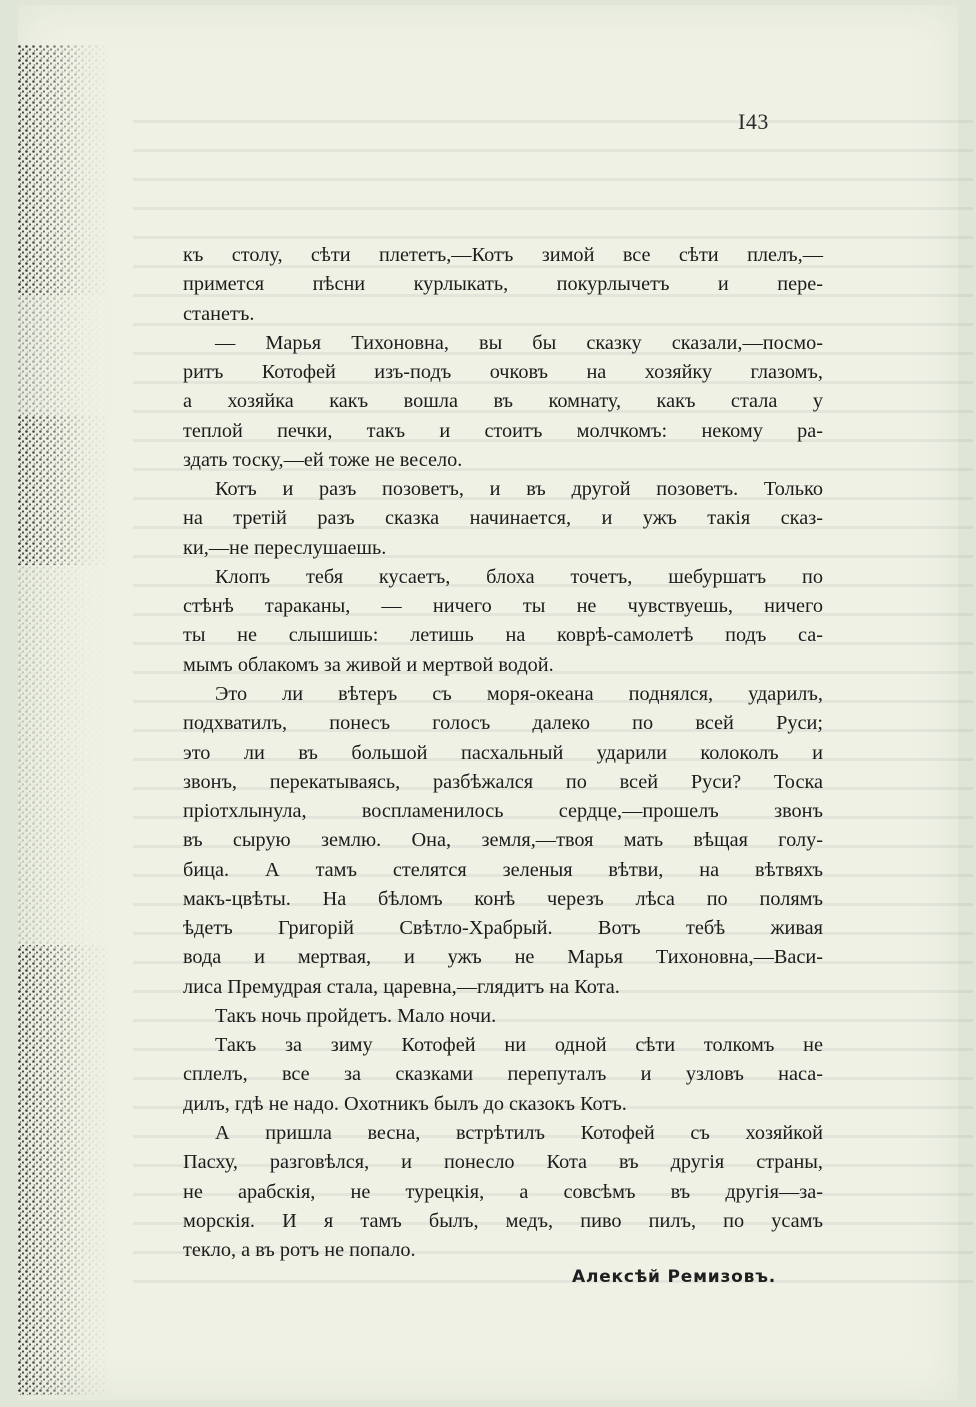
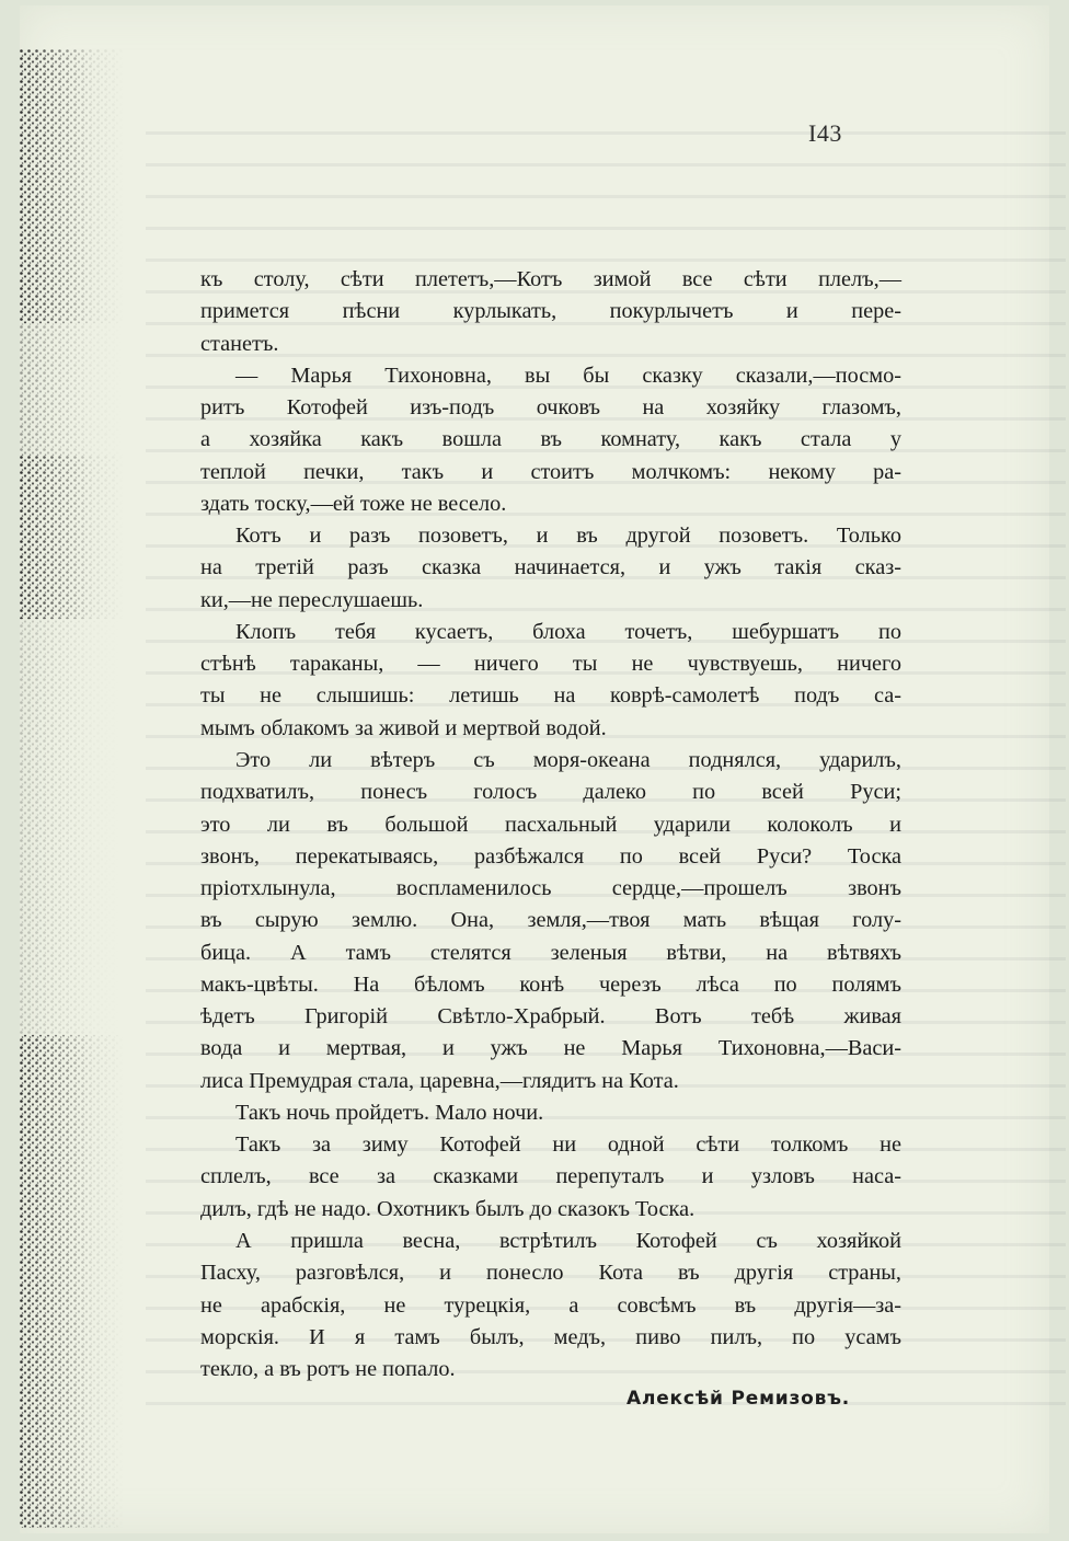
  I43
  къ столу, сѣти плететъ,—Котъ зимой все сѣти плелъ,—
  примется пѣсни курлыкать, покурлычетъ и пере-
  станетъ.
  — Марья Тихоновна, вы бы сказку сказали,—посмо-
  ритъ Котофей изъ-подъ очковъ на хозяйку глазомъ,
  а хозяйка какъ вошла въ комнату, какъ стала у
  теплой печки, такъ и стоитъ молчкомъ: некому ра-
  здать тоску,—ей тоже не весело.
  Котъ и разъ позоветъ, и въ другой позоветъ. Только
  на третій разъ сказка начинается, и ужъ такія сказ-
  ки,—не переслушаешь.
  Клопъ тебя кусаетъ, блоха точетъ, шебуршатъ по
  стѣнѣ тараканы, — ничего ты не чувствуешь, ничего
  ты не слышишь: летишь на коврѣ-самолетѣ подъ са-
  мымъ облакомъ за живой и мертвой водой.
  Это ли вѣтеръ съ моря-океана поднялся, ударилъ,
  подхватилъ, понесъ голосъ далеко по всей Руси;
  это ли въ большой пасхальный ударили колоколъ и
  звонъ, перекатываясь, разбѣжался по всей Руси? Тоска
  пріотхлынула, воспламенилось сердце,—прошелъ звонъ
  въ сырую землю. Она, земля,—твоя мать вѣщая голу-
  бица. А тамъ стелятся зеленыя вѣтви, на вѣтвяхъ
  макъ-цвѣты. На бѣломъ конѣ черезъ лѣса по полямъ
  ѣдетъ Григорій Свѣтло-Храбрый. Вотъ тебѣ живая
  вода и мертвая, и ужъ не Марья Тихоновна,—Васи-
  лиса Премудрая стала, царевна,—глядитъ на Кота.
  Такъ ночь пройдетъ. Мало ночи.
  Такъ за зиму Котофей ни одной сѣти толкомъ не
  сплелъ, все за сказками перепуталъ и узловъ наса-
- дилъ, гдѣ не надо. Охотникъ былъ до сказокъ Котъ.
+ дилъ, гдѣ не надо. Охотникъ былъ до сказокъ Тоска.
  А пришла весна, встрѣтилъ Котофей съ хозяйкой
  Пасху, разговѣлся, и понесло Кота въ другія страны,
  не арабскія, не турецкія, а совсѣмъ въ другія—за-
  морскія. И я тамъ былъ, медъ, пиво пилъ, по усамъ
  текло, а въ ротъ не попало.
  Алексѣй Ремизовъ.
